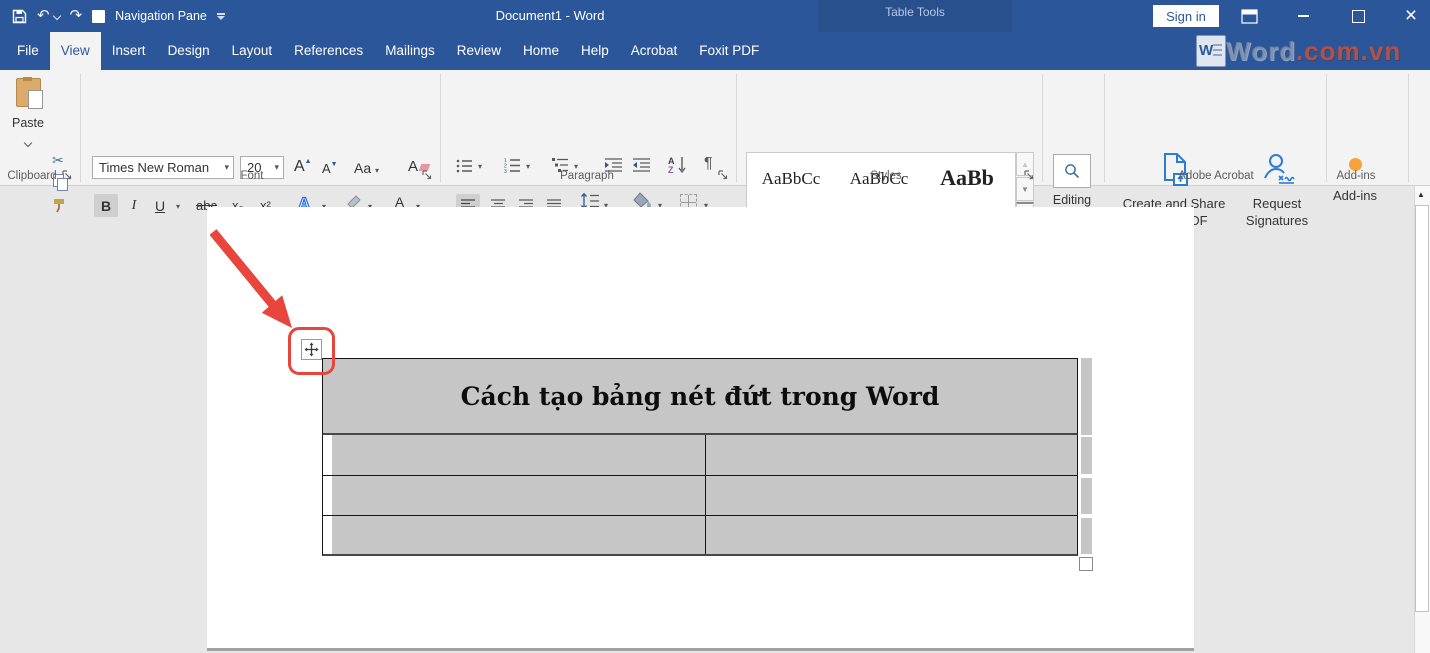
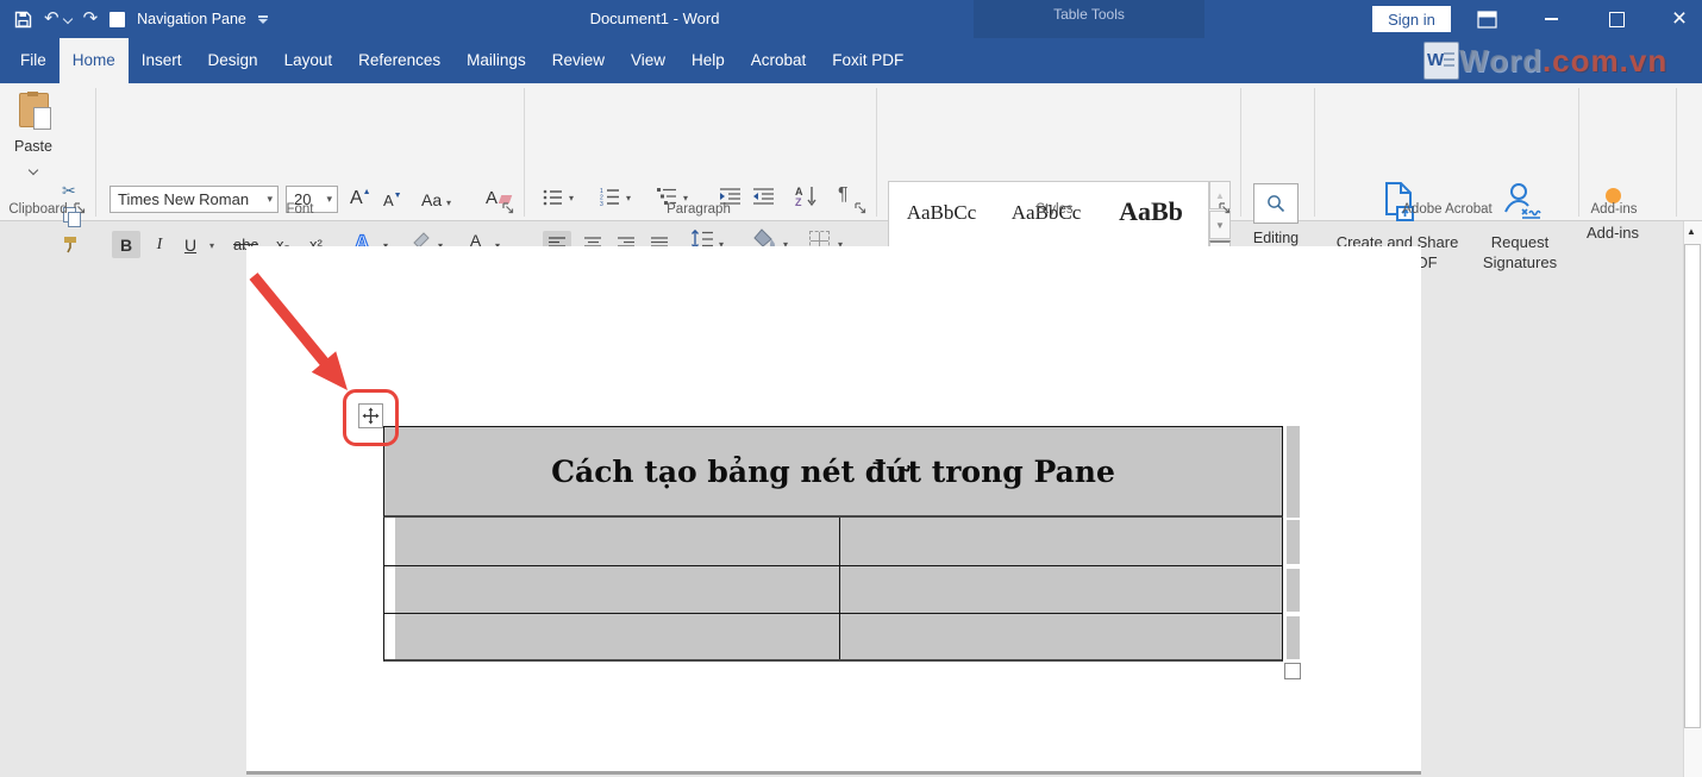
  Table Tools
  ↶
  ↷
  Navigation Pane
  Document1 - Word
  Sign in
  ×
  File
- View
+ Home
  Insert
  Design
  Layout
  References
  Mailings
  Review
- Home
+ View
  Help
  Acrobat
  Foxit PDF
  W
  Word
  .com.vn
  Paste
  ✂
  Clipboard
  Times New Roman
  ▾
  20
  ▾
  Aa ▾
  A
  B
  I
  U
  ▾
  abc
  x₂
  x²
  A
  A
  Font
  ▾
  ▾
  ▾
  A
  Z
  ¶
  ▾
  ▾
  ▾
  Paragraph
  AaBbCc
  AaBbCc
  AaBb
  ▲
  ▼
  Styles
  Editing
  Create and Share
  Request
  Signatures
  Adobe Acrobat
  Add-ins
  Add-ins
  ▲
- Cách tạo bảng nét đứt trong Word
+ Cách tạo bảng nét đứt trong Pane
